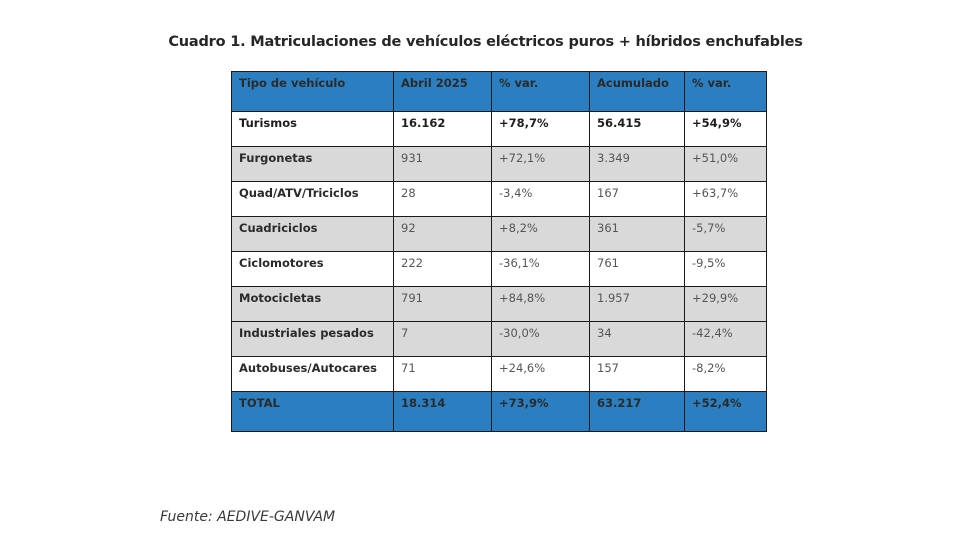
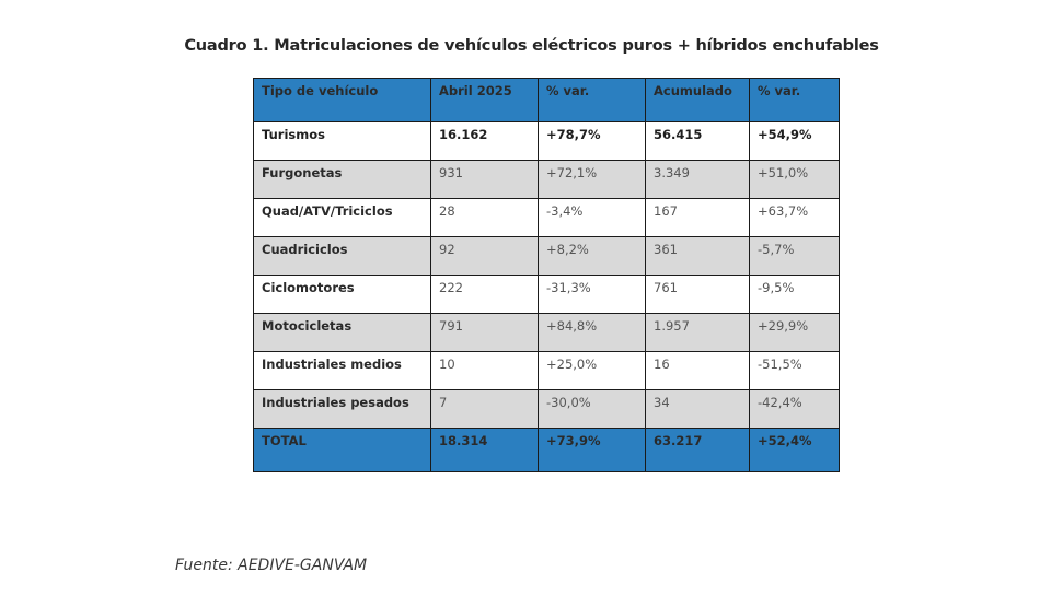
  Cuadro 1. Matriculaciones de vehículos eléctricos puros + híbridos enchufables
  Tipo de vehículo	Abril 2025	% var.	Acumulado	% var.
  Turismos	16.162	+78,7%	56.415	+54,9%
  Furgonetas	931	+72,1%	3.349	+51,0%
  Quad/ATV/Triciclos	28	-3,4%	167	+63,7%
  Cuadriciclos	92	+8,2%	361	-5,7%
- Ciclomotores	222	-36,1%	761	-9,5%
+ Ciclomotores	222	-31,3%	761	-9,5%
  Motocicletas	791	+84,8%	1.957	+29,9%
+ Industriales medios	10	+25,0%	16	-51,5%
  Industriales pesados	7	-30,0%	34	-42,4%
- Autobuses/Autocares	71	+24,6%	157	-8,2%
  TOTAL	18.314	+73,9%	63.217	+52,4%
  Fuente: AEDIVE-GANVAM
